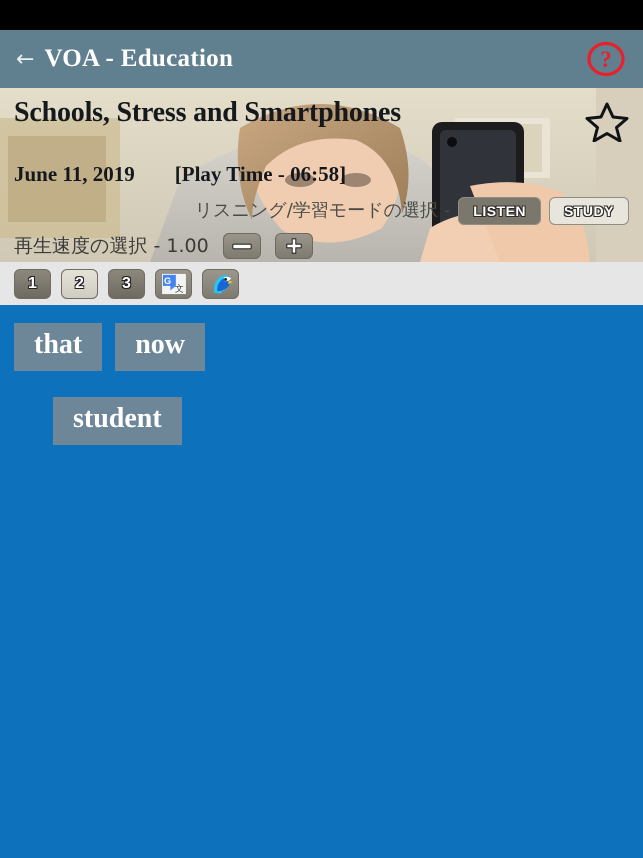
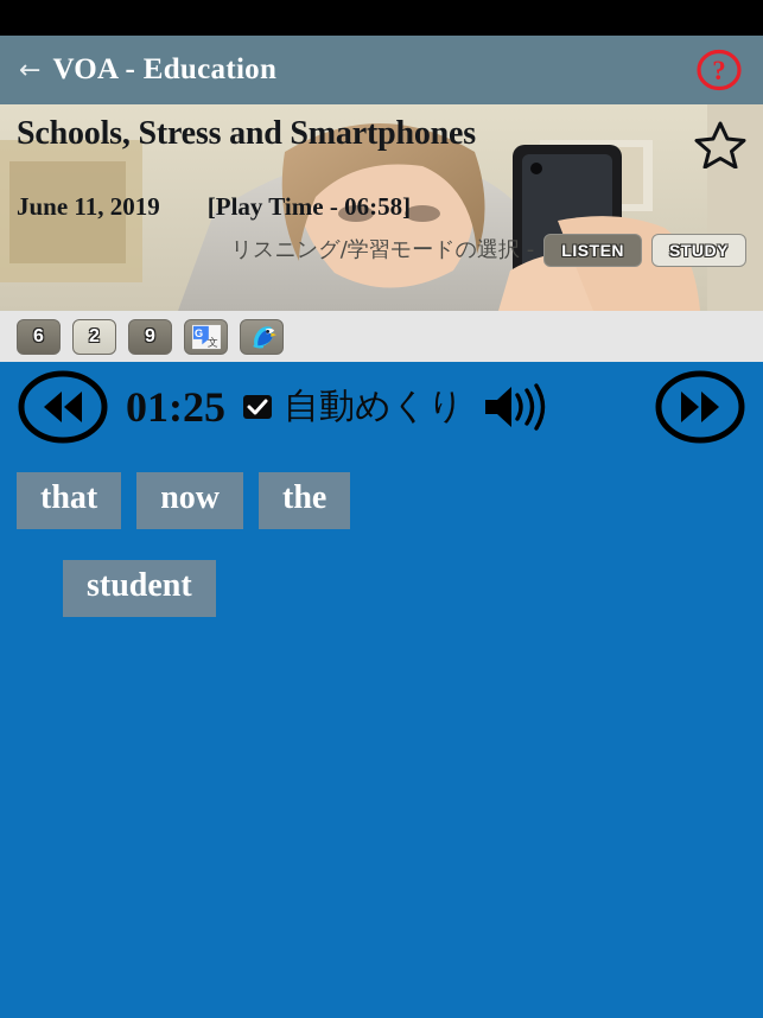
  ←
  VOA - Education
  ?
  Schools, Stress and Smartphones
  June 11, 2019
  [Play Time - 06:58]
  リスニング/学習モードの選択 -
  LISTEN
  STUDY
- 再生速度の選択 - 1.00
- 1
+ 6
  2
- 3
+ 9
  G
  文
+ 01:25
+ 自動めくり
  that
  now
+ the
  student
